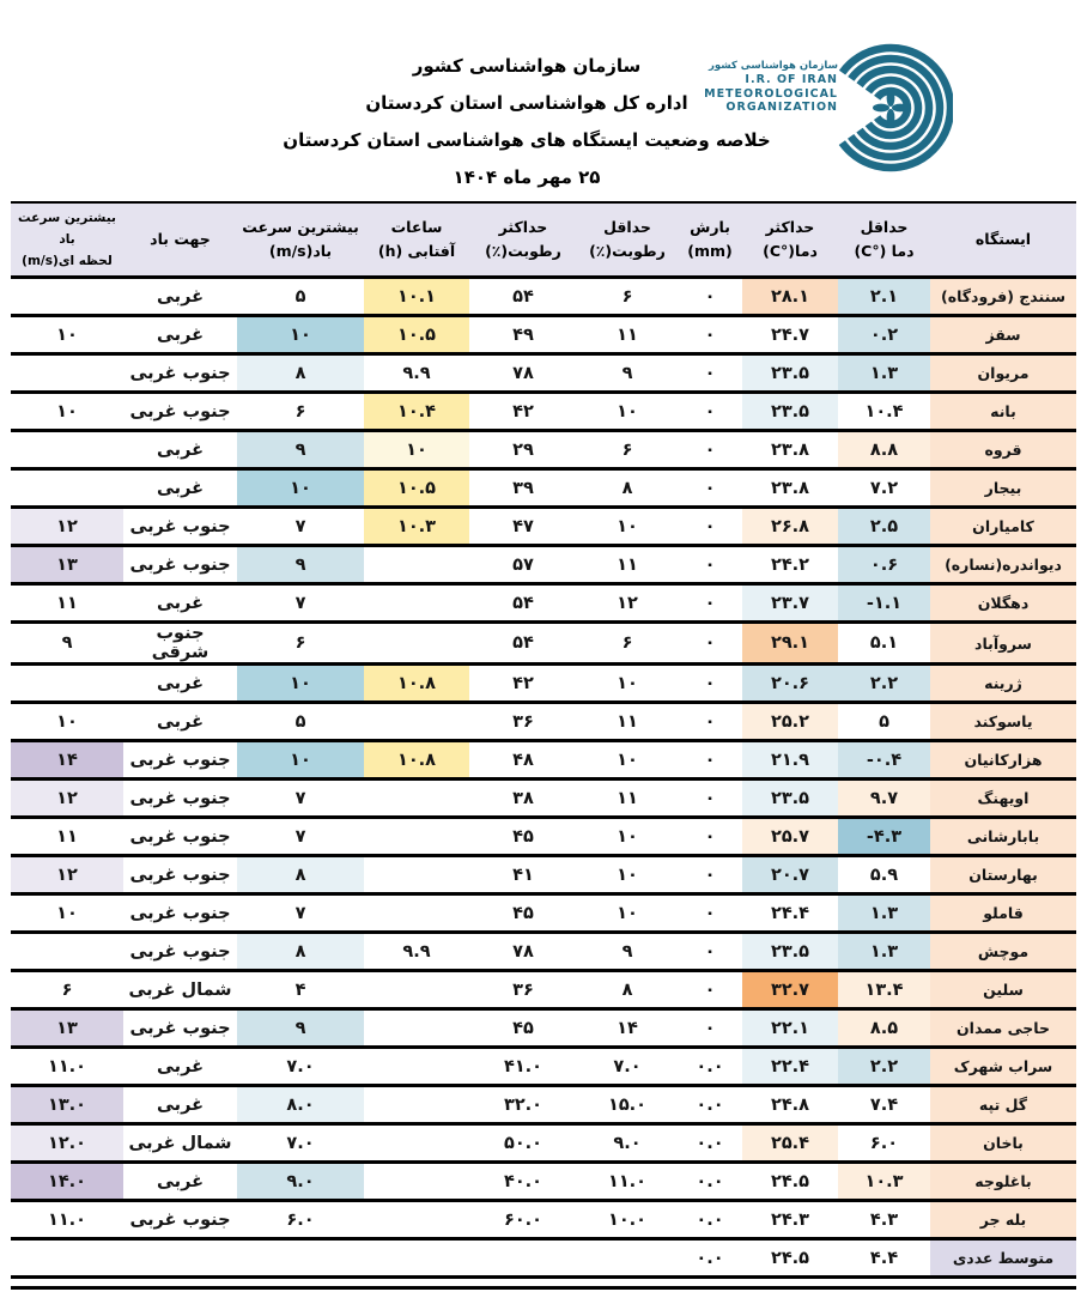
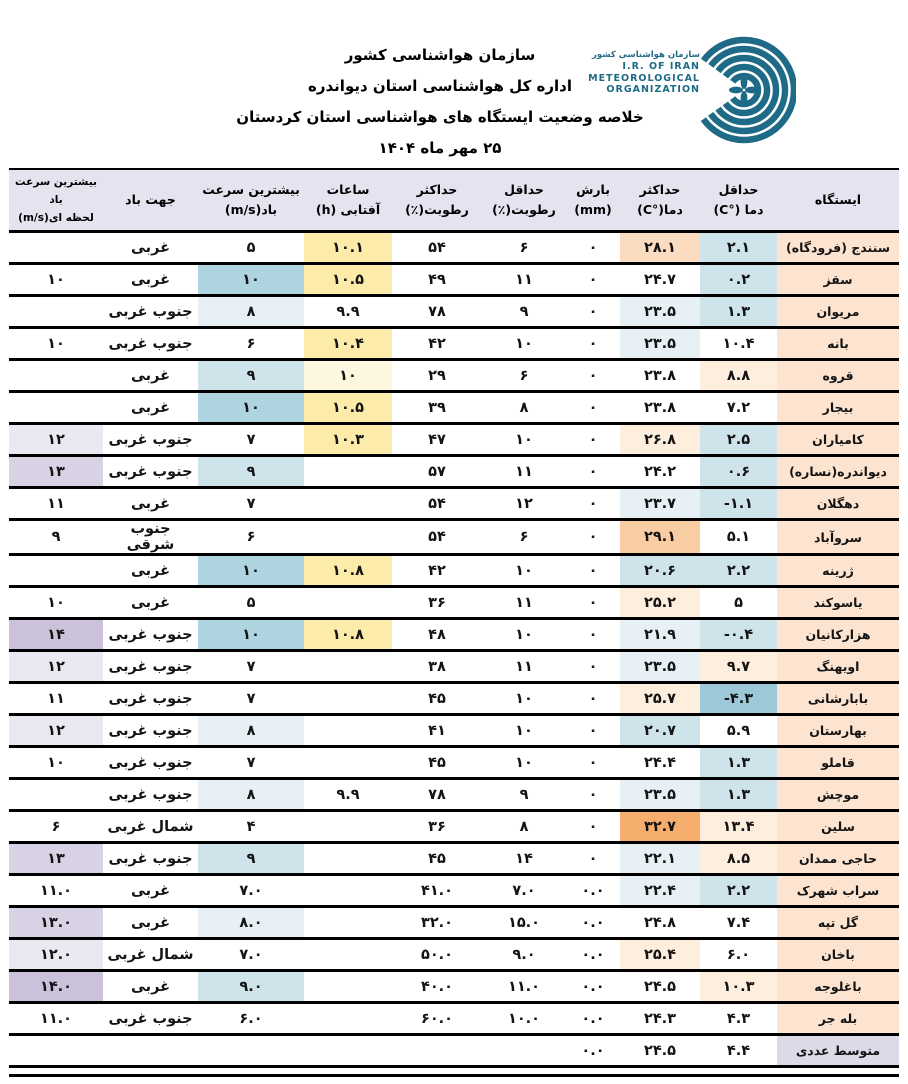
  سازمان هواشناسی کشور
- اداره کل هواشناسی استان کردستان
+ اداره کل هواشناسی استان دیواندره
  خلاصه وضعیت ایستگاه های هواشناسی استان کردستان
  ۲۵ مهر ماه ۱۴۰۴
  سازمان هواشناسی کشور
  I.R. OF IRAN
  METEOROLOGICAL
  ORGANIZATION
  ایستگاه	حداقلدما (°C)	حداکثردما(°C)	بارش(mm)	حداقلرطوبت(٪)	حداکثررطوبت(٪)	ساعاتآفتابی (h)	بیشترین سرعتباد(m/s)	جهت باد	بیشترین سرعت بادلحظه ای(m/s)
  سنندج (فرودگاه)	۲.۱	۲۸.۱	۰	۶	۵۴	۱۰.۱	۵	غربی
  سقز	۰.۲	۲۴.۷	۰	۱۱	۴۹	۱۰.۵	۱۰	غربی	۱۰
  مریوان	۱.۳	۲۳.۵	۰	۹	۷۸	۹.۹	۸	جنوب غربی
  بانه	۱۰.۴	۲۳.۵	۰	۱۰	۴۲	۱۰.۴	۶	جنوب غربی	۱۰
  قروه	۸.۸	۲۳.۸	۰	۶	۲۹	۱۰	۹	غربی
  بیجار	۷.۲	۲۳.۸	۰	۸	۳۹	۱۰.۵	۱۰	غربی
  کامیاران	۲.۵	۲۶.۸	۰	۱۰	۴۷	۱۰.۳	۷	جنوب غربی	۱۲
  دیواندره(نساره)	۰.۶	۲۴.۲	۰	۱۱	۵۷		۹	جنوب غربی	۱۳
  دهگلان	-۱.۱	۲۳.۷	۰	۱۲	۵۴		۷	غربی	۱۱
  سروآباد	۵.۱	۲۹.۱	۰	۶	۵۴		۶	جنوب شرقی	۹
  ژرینه	۲.۲	۲۰.۶	۰	۱۰	۴۲	۱۰.۸	۱۰	غربی
  یاسوکند	۵	۲۵.۲	۰	۱۱	۳۶		۵	غربی	۱۰
  هزارکانیان	-۰.۴	۲۱.۹	۰	۱۰	۴۸	۱۰.۸	۱۰	جنوب غربی	۱۴
  اویهنگ	۹.۷	۲۳.۵	۰	۱۱	۳۸		۷	جنوب غربی	۱۲
  بابارشانی	-۴.۳	۲۵.۷	۰	۱۰	۴۵		۷	جنوب غربی	۱۱
  بهارستان	۵.۹	۲۰.۷	۰	۱۰	۴۱		۸	جنوب غربی	۱۲
  قاملو	۱.۳	۲۴.۴	۰	۱۰	۴۵		۷	جنوب غربی	۱۰
  موچش	۱.۳	۲۳.۵	۰	۹	۷۸	۹.۹	۸	جنوب غربی
  سلین	۱۳.۴	۳۲.۷	۰	۸	۳۶		۴	شمال غربی	۶
  حاجی ممدان	۸.۵	۲۲.۱	۰	۱۴	۴۵		۹	جنوب غربی	۱۳
  سراب شهرک	۲.۲	۲۲.۴	۰.۰	۷.۰	۴۱.۰		۷.۰	غربی	۱۱.۰
  گل تپه	۷.۴	۲۴.۸	۰.۰	۱۵.۰	۳۲.۰		۸.۰	غربی	۱۳.۰
  باخان	۶.۰	۲۵.۴	۰.۰	۹.۰	۵۰.۰		۷.۰	شمال غربی	۱۲.۰
  باغلوجه	۱۰.۳	۲۴.۵	۰.۰	۱۱.۰	۴۰.۰		۹.۰	غربی	۱۴.۰
  بله جر	۴.۳	۲۴.۳	۰.۰	۱۰.۰	۶۰.۰		۶.۰	جنوب غربی	۱۱.۰
  متوسط عددی	۴.۴	۲۴.۵	۰.۰
